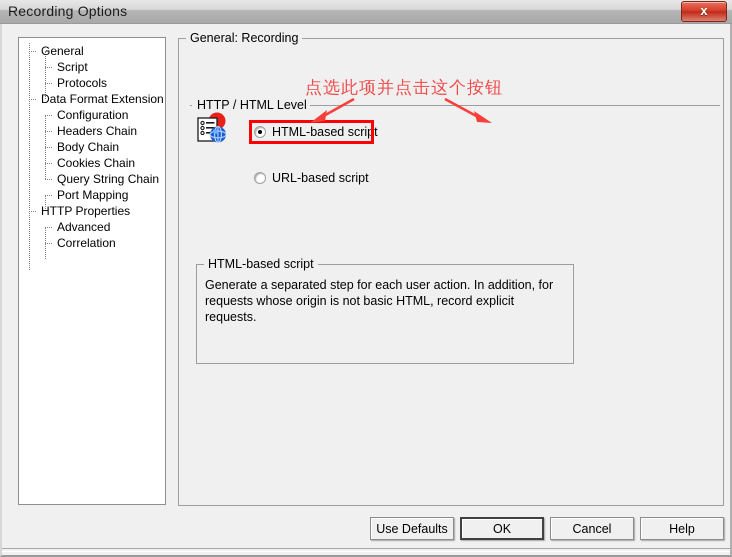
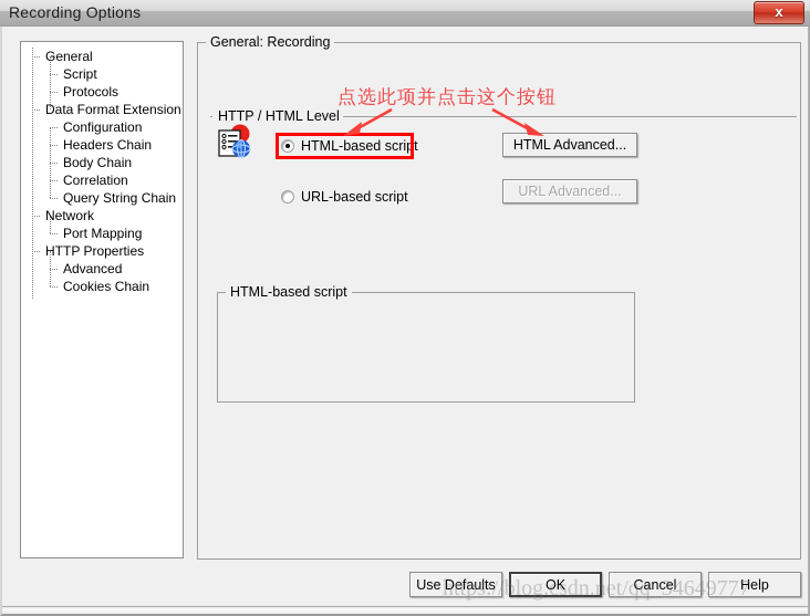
  Recording Options
  x
  General
  Script
  Protocols
  Data Format Extension
  Configuration
  Headers Chain
  Body Chain
- Cookies Chain
+ Correlation
  Query String Chain
+ Network
  Port Mapping
  HTTP Properties
  Advanced
- Correlation
+ Cookies Chain
  General: Recording
  HTTP / HTML Level
  HTML-based script
  URL-based script
+ HTML Advanced...
+ URL Advanced...
  HTML-based script
- Generate a separated step for each user action. In addition, for requests whose origin is not basic HTML, record explicit requests.
  点选此项并点击这个按钮
  Use Defaults
  OK
  Cancel
  Help
+ https://blog.csdn.net/qq_34649777
